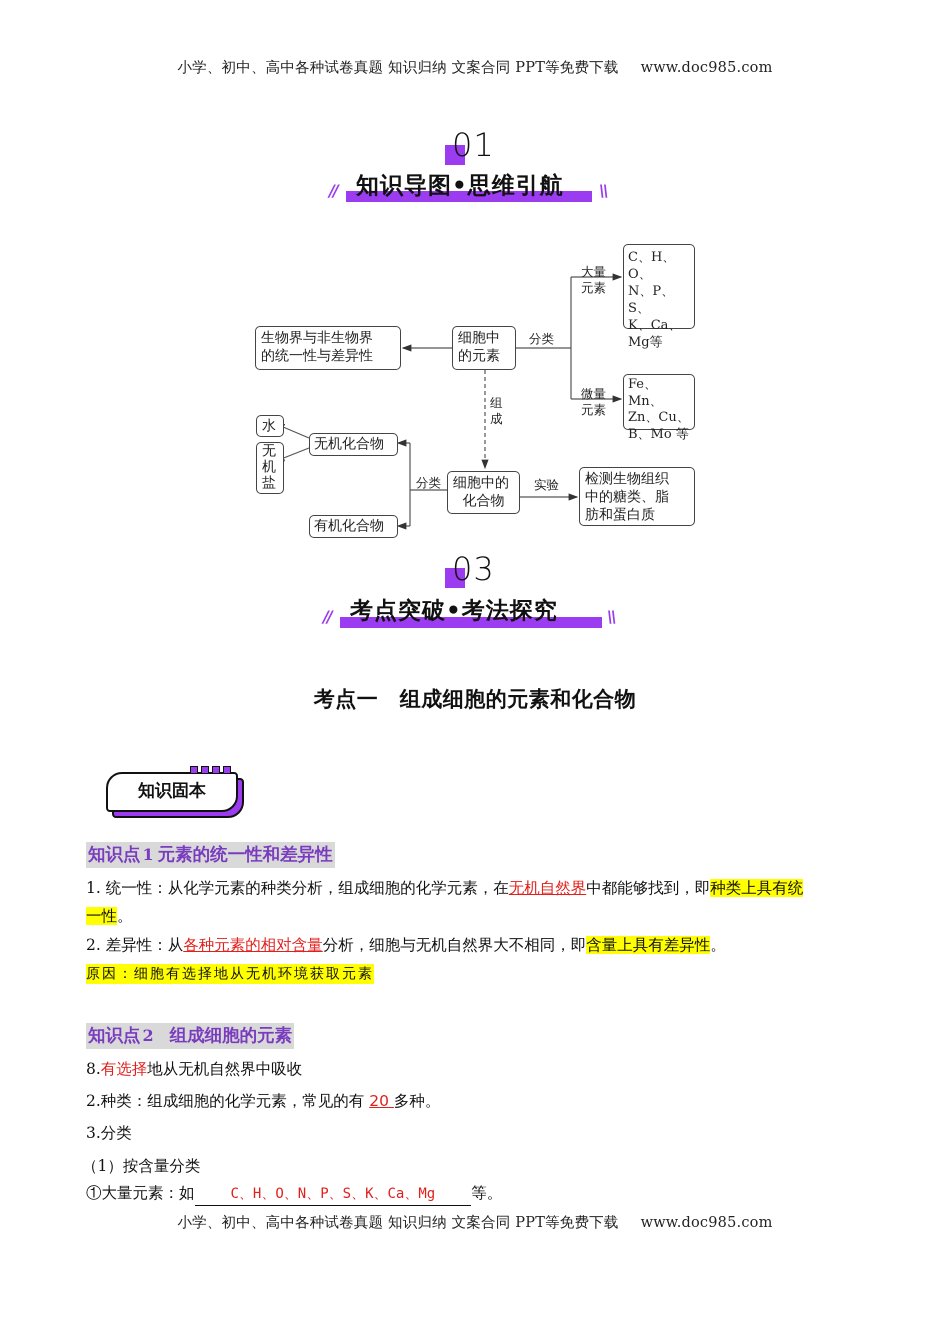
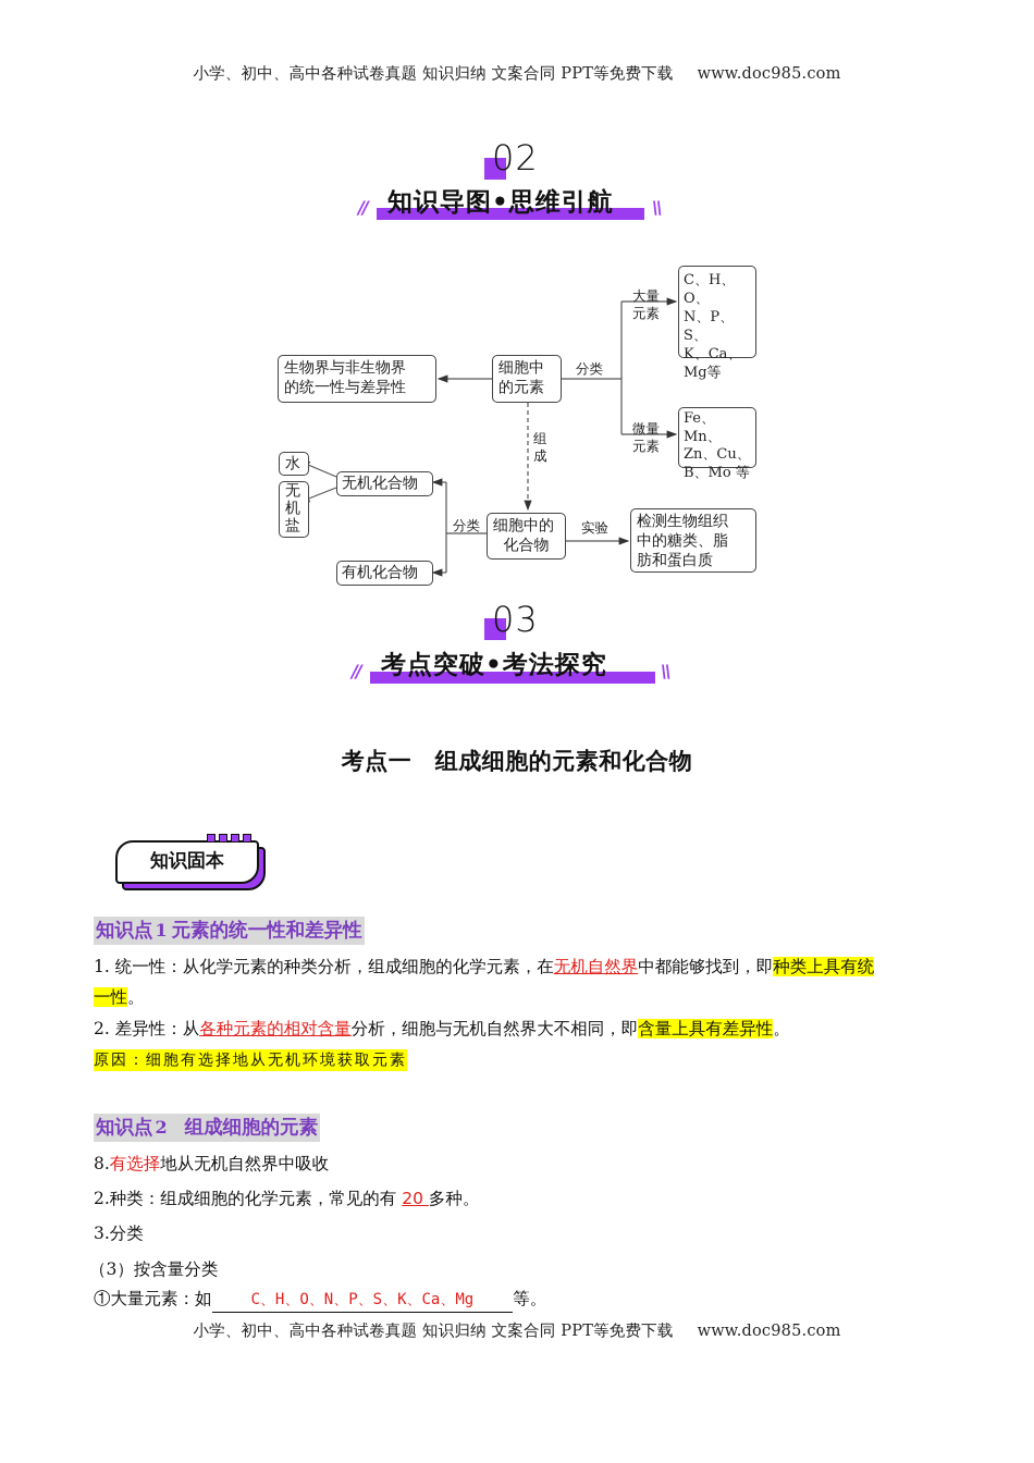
  小学、初中、高中各种试卷真题 知识归纳 文案合同 PPT等免费下载 www.doc985.com
- 01
+ 02
  知识导图•思维引航
  //
  \\
  生物界与非生物界
  的统一性与差异性
  细胞中
  的元素
  分类
  大量
  元素
  微量
  元素
  C、H、O、
  N、P、S、
  K、Ca、
  Mg等
  Fe、Mn、
  Zn、Cu、
  B、Mo 等
  组
  成
  细胞中的
  化合物
  分类
  实验
  检测生物组织
  中的糖类、脂
  肪和蛋白质
  无机化合物
  有机化合物
  水
  无
  机
  盐
  03
  考点突破•考法探究
  //
  \\
  考点一 组成细胞的元素和化合物
  知识固本
  知识点1 元素的统一性和差异性
  1. 统一性：从化学元素的种类分析，组成细胞的化学元素，在无机自然界中都能够找到，即种类上具有统
  一性。
  2. 差异性：从各种元素的相对含量分析，细胞与无机自然界大不相同，即含量上具有差异性。
  原因：细胞有选择地从无机环境获取元素
  知识点2 组成细胞的元素
  8.有选择地从无机自然界中吸收
  2.种类：组成细胞的化学元素，常见的有 20 多种。
  3.分类
- （1）按含量分类
+ （3）按含量分类
  ①大量元素：如 C、H、O、N、P、S、K、Ca、Mg 等。
  小学、初中、高中各种试卷真题 知识归纳 文案合同 PPT等免费下载 www.doc985.com
